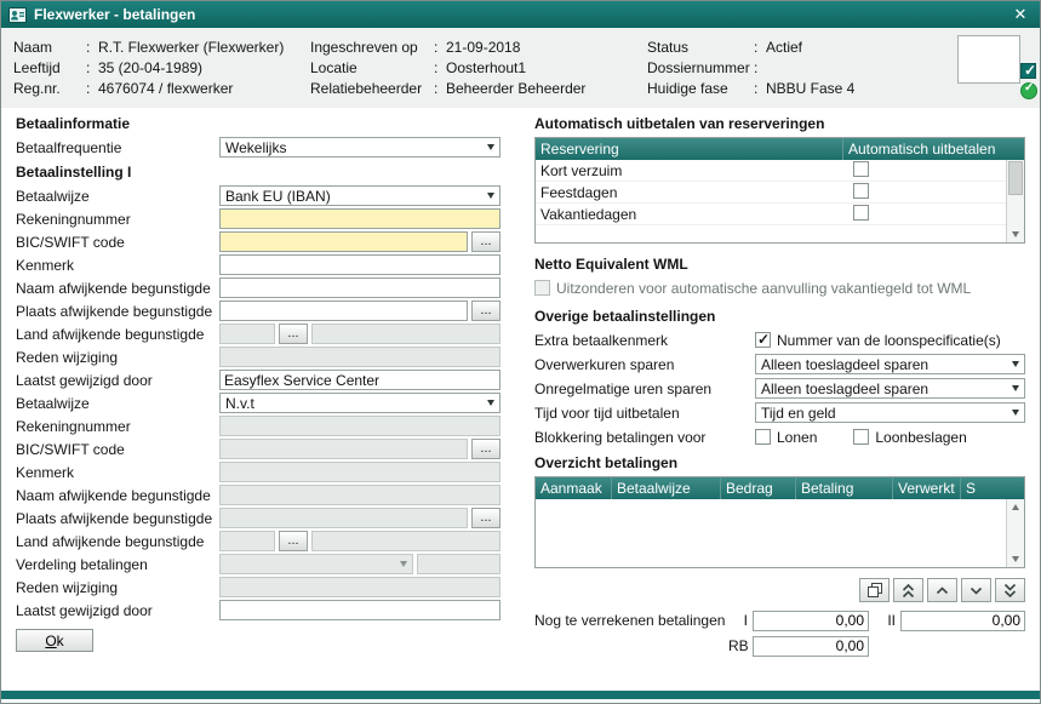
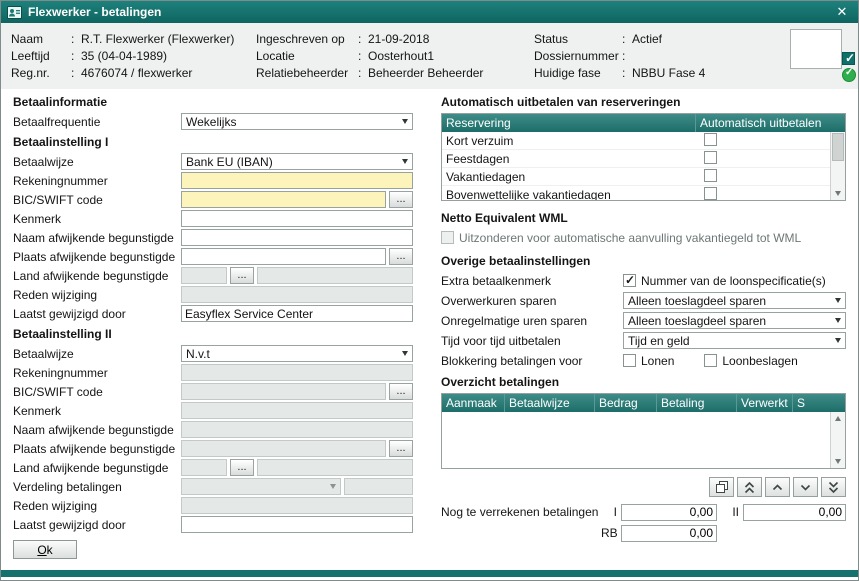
  Flexwerker - betalingen
  ✕
  Naam
  :
  R.T. Flexwerker (Flexwerker)
  Leeftijd
  :
- 35 (20-04-1989)
+ 35 (04-04-1989)
  Reg.nr.
  :
  4676074 / flexwerker
  Ingeschreven op
  :
  21-09-2018
  Locatie
  :
  Oosterhout1
  Relatiebeheerder
  :
  Beheerder Beheerder
  Status
  :
  Actief
  Dossiernummer
  :
  Huidige fase
  :
  NBBU Fase 4
  Betaalinformatie
  Betaalfrequentie
  Wekelijks
  Betaalinstelling I
  Betaalwijze
  Bank EU (IBAN)
  Rekeningnummer
  BIC/SWIFT code
  ...
  Kenmerk
  Naam afwijkende begunstigde
  Plaats afwijkende begunstigde
  ...
  Land afwijkende begunstigde
  ...
  Reden wijziging
  Laatst gewijzigd door
  Easyflex Service Center
+ Betaalinstelling II
  Betaalwijze
  N.v.t
  Rekeningnummer
  BIC/SWIFT code
  ...
  Kenmerk
  Naam afwijkende begunstigde
  Plaats afwijkende begunstigde
  ...
  Land afwijkende begunstigde
  ...
  Verdeling betalingen
  Reden wijziging
  Laatst gewijzigd door
  Ok
  Automatisch uitbetalen van reserveringen
  Reservering
  Automatisch uitbetalen
  Kort verzuim
  Feestdagen
  Vakantiedagen
+ Bovenwettelijke vakantiedagen
  Netto Equivalent WML
  Uitzonderen voor automatische aanvulling vakantiegeld tot WML
  Overige betaalinstellingen
  Extra betaalkenmerk
  Nummer van de loonspecificatie(s)
  Overwerkuren sparen
  Alleen toeslagdeel sparen
  Onregelmatige uren sparen
  Alleen toeslagdeel sparen
  Tijd voor tijd uitbetalen
  Tijd en geld
  Blokkering betalingen voor
  Lonen
  Loonbeslagen
  Overzicht betalingen
  Aanmaak
  Betaalwijze
  Bedrag
  Betaling
  Verwerkt
  S
  Nog te verrekenen betalingen
  I
  0,00
  II
  0,00
  RB
  0,00
